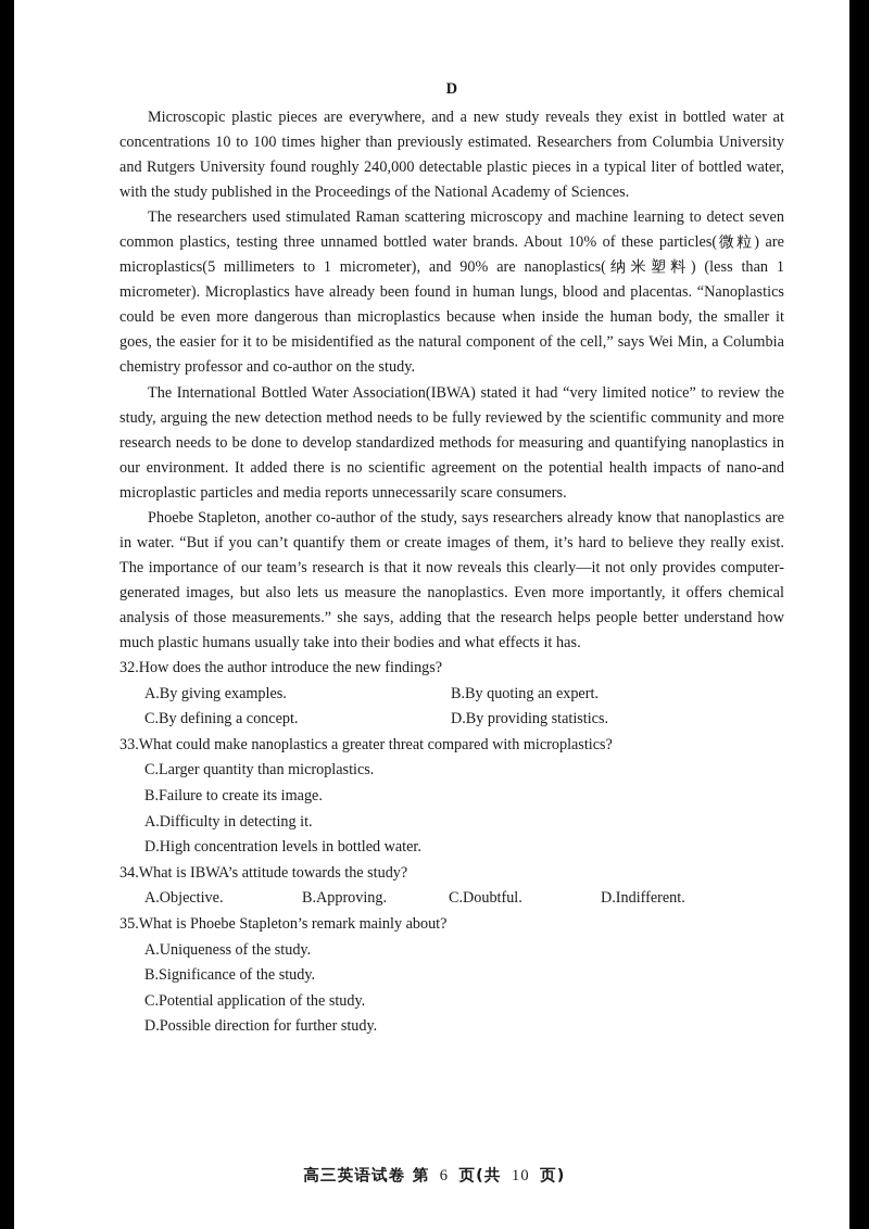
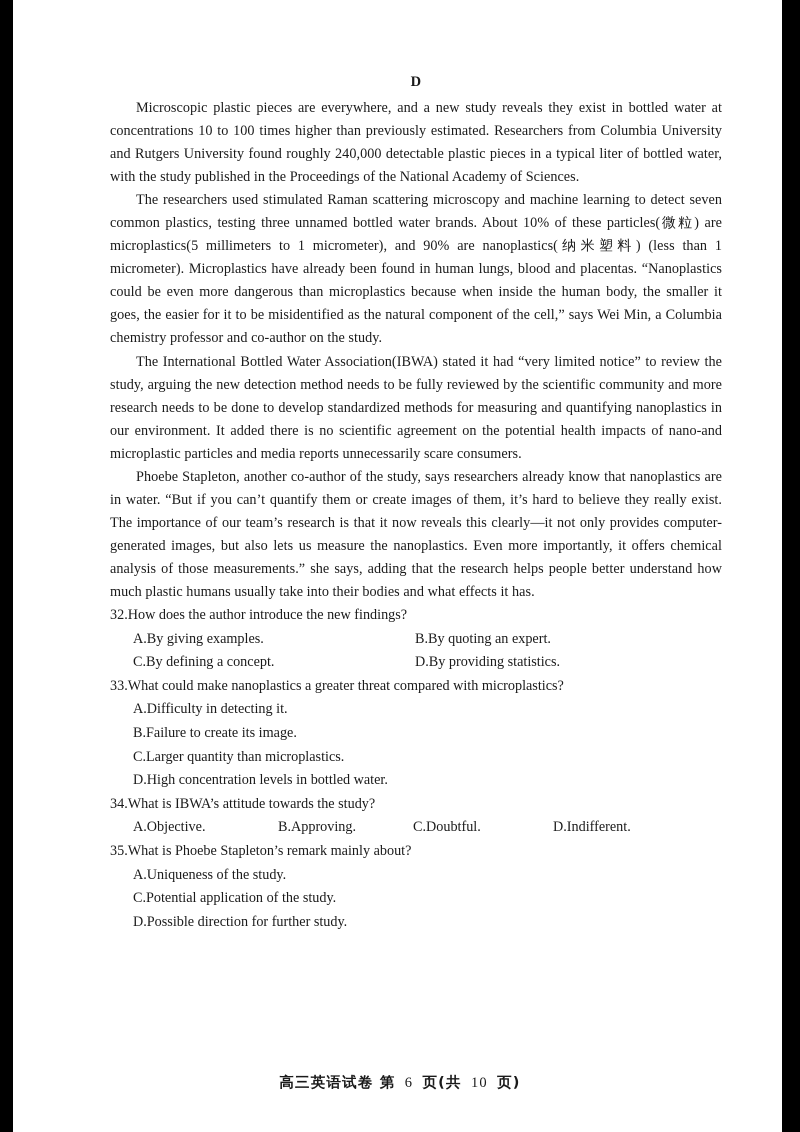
  D
  Microscopic plastic pieces are everywhere, and a new study reveals they exist in bottled water at concentrations 10 to 100 times higher than previously estimated. Researchers from Columbia University and Rutgers University found roughly 240,000 detectable plastic pieces in a typical liter of bottled water, with the study published in the Proceedings of the National Academy of Sciences.
  The researchers used stimulated Raman scattering microscopy and machine learning to detect seven common plastics, testing three unnamed bottled water brands. About 10% of these particles(微粒) are microplastics(5 millimeters to 1 micrometer), and 90% are nanoplastics(纳米塑料) (less than 1 micrometer). Microplastics have already been found in human lungs, blood and placentas. “Nanoplastics could be even more dangerous than microplastics because when inside the human body, the smaller it goes, the easier for it to be misidentified as the natural component of the cell,” says Wei Min, a Columbia chemistry professor and co-author on the study.
  The International Bottled Water Association(IBWA) stated it had “very limited notice” to review the study, arguing the new detection method needs to be fully reviewed by the scientific community and more research needs to be done to develop standardized methods for measuring and quantifying nanoplastics in our environment. It added there is no scientific agreement on the potential health impacts of nano-and microplastic particles and media reports unnecessarily scare consumers.
  Phoebe Stapleton, another co-author of the study, says researchers already know that nanoplastics are in water. “But if you can’t quantify them or create images of them, it’s hard to believe they really exist. The importance of our team’s research is that it now reveals this clearly—it not only provides computer-generated images, but also lets us measure the nanoplastics. Even more importantly, it offers chemical analysis of those measurements.” she says, adding that the research helps people better understand how much plastic humans usually take into their bodies and what effects it has.
  32.How does the author introduce the new findings?
  A.By giving examples.
  B.By quoting an expert.
  C.By defining a concept.
  D.By providing statistics.
  33.What could make nanoplastics a greater threat compared with microplastics?
- C.Larger quantity than microplastics.
+ A.Difficulty in detecting it.
  B.Failure to create its image.
- A.Difficulty in detecting it.
+ C.Larger quantity than microplastics.
  D.High concentration levels in bottled water.
  34.What is IBWA’s attitude towards the study?
  A.Objective.
  B.Approving.
  C.Doubtful.
  D.Indifferent.
  35.What is Phoebe Stapleton’s remark mainly about?
  A.Uniqueness of the study.
- B.Significance of the study.
  C.Potential application of the study.
  D.Possible direction for further study.
  高三英语试卷 第 6 页(共 10 页)
